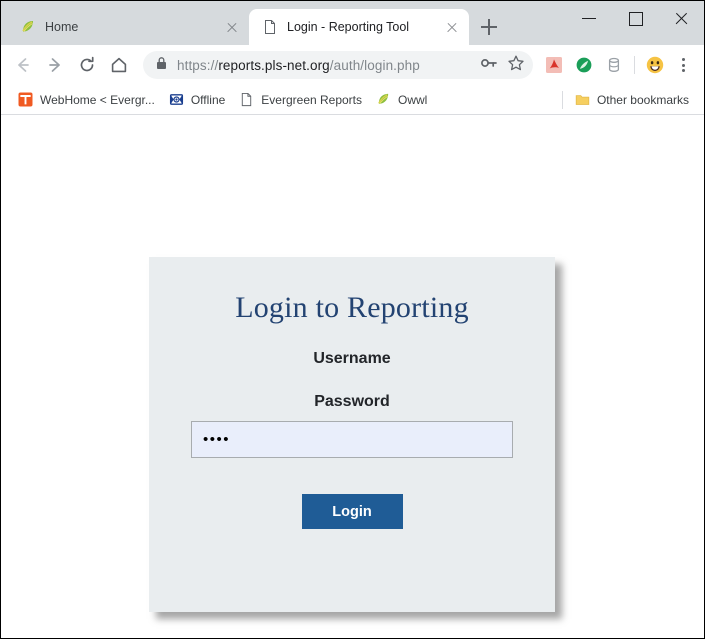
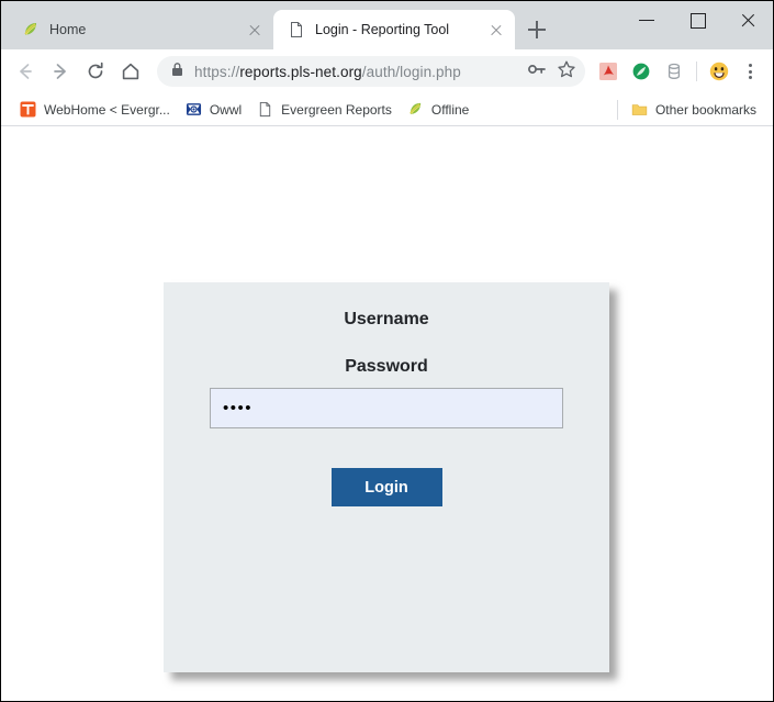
  Home
  Login - Reporting Tool
  https://reports.pls-net.org/auth/login.php
  WebHome < Evergr...
- Offline
+ Owwl
  Evergreen Reports
- Owwl
+ Offline
  Other bookmarks
- Login to Reporting
  Username
  Password
  ••••
  Login
